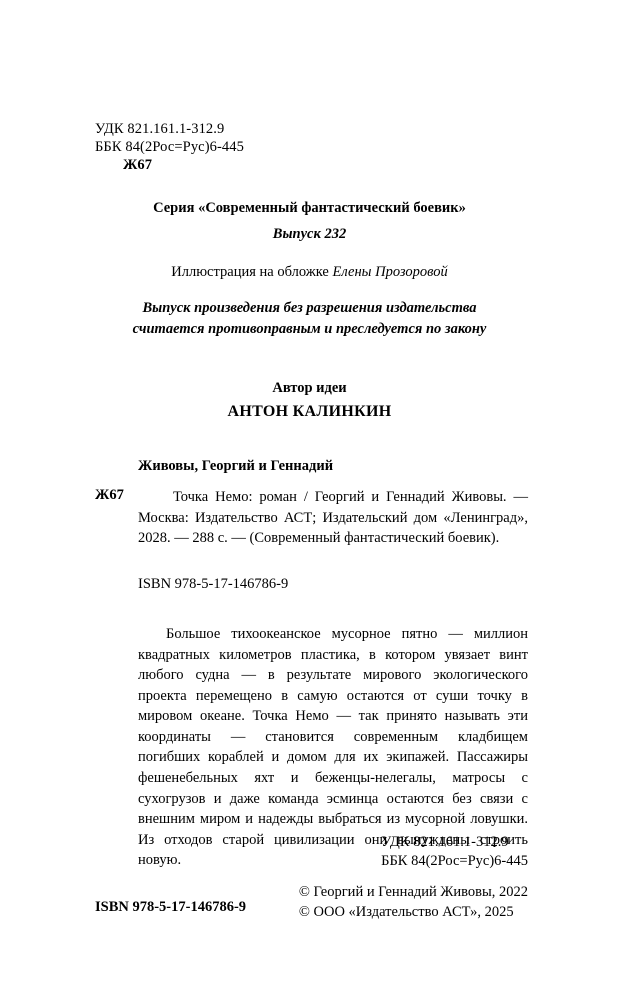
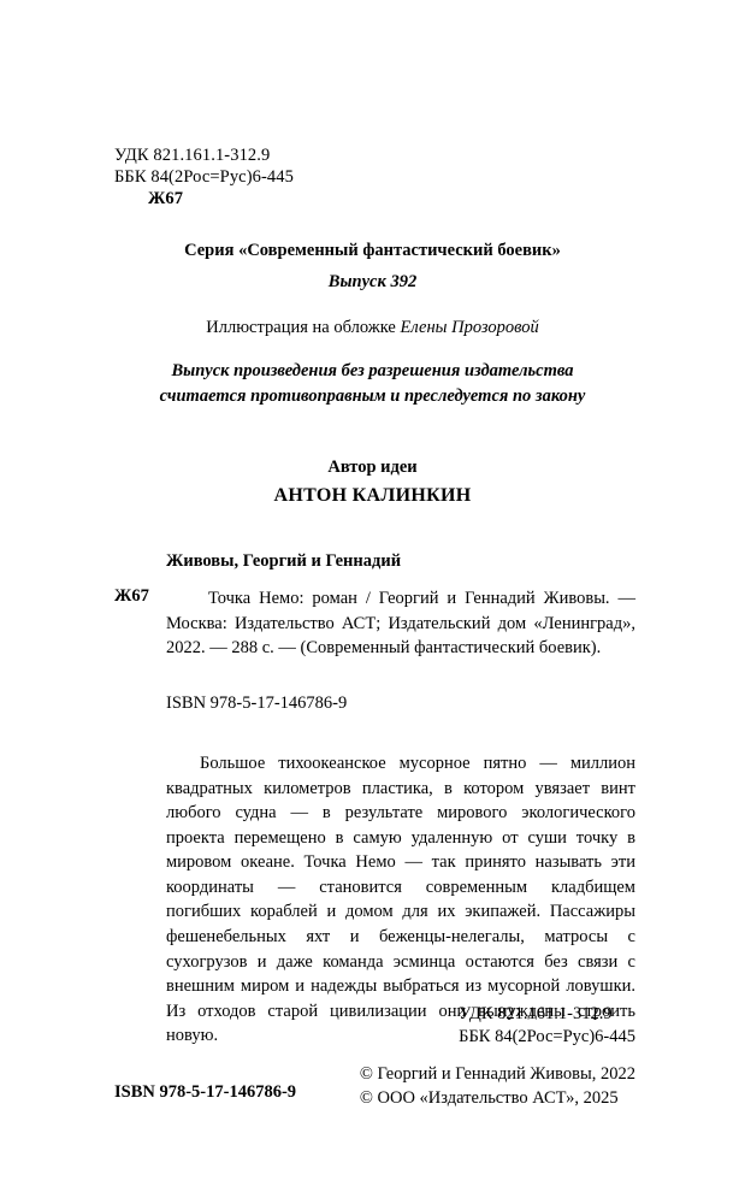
  УДК 821.161.1-312.9
  ББК 84(2Рос=Рус)6-445
  Ж67
  Серия «Современный фантастический боевик»
- Выпуск 232
+ Выпуск 392
  Иллюстрация на обложке Елены Прозоровой
  Выпуск произведения без разрешения издательства
  считается противоправным и преследуется по закону
  Автор идеи
  АНТОН КАЛИНКИН
  Живовы, Георгий и Геннадий
  Ж67
- Точка Немо: роман / Георгий и Геннадий Живовы. — Москва: Издательство АСТ; Издательский дом «Ленинград», 2028. — 288 с. — (Современный фантастический боевик).
+ Точка Немо: роман / Георгий и Геннадий Живовы. — Москва: Издательство АСТ; Издательский дом «Ленинград», 2022. — 288 с. — (Современный фантастический боевик).
  ISBN 978-5-17-146786-9
- Большое тихоокеанское мусорное пятно — миллион квадратных километров пластика, в котором увязает винт любого судна — в результате мирового экологического проекта перемещено в самую остаются от суши точку в мировом океане. Точка Немо — так принято называть эти координаты — становится современным кладбищем погибших кораблей и домом для их экипажей. Пассажиры фешенебельных яхт и беженцы-нелегалы, матросы с сухогрузов и даже команда эсминца остаются без связи с внешним миром и надежды выбраться из мусорной ловушки. Из отходов старой цивилизации они вынуждены строить новую.
+ Большое тихоокеанское мусорное пятно — миллион квадратных километров пластика, в котором увязает винт любого судна — в результате мирового экологического проекта перемещено в самую удаленную от суши точку в мировом океане. Точка Немо — так принято называть эти координаты — становится современным кладбищем погибших кораблей и домом для их экипажей. Пассажиры фешенебельных яхт и беженцы-нелегалы, матросы с сухогрузов и даже команда эсминца остаются без связи с внешним миром и надежды выбраться из мусорной ловушки. Из отходов старой цивилизации они вынуждены строить новую.
  УДК 821.161.1-312.9
  ББК 84(2Рос=Рус)6-445
  © Георгий и Геннадий Живовы, 2022
  © ООО «Издательство АСТ», 2025
  ISBN 978-5-17-146786-9
